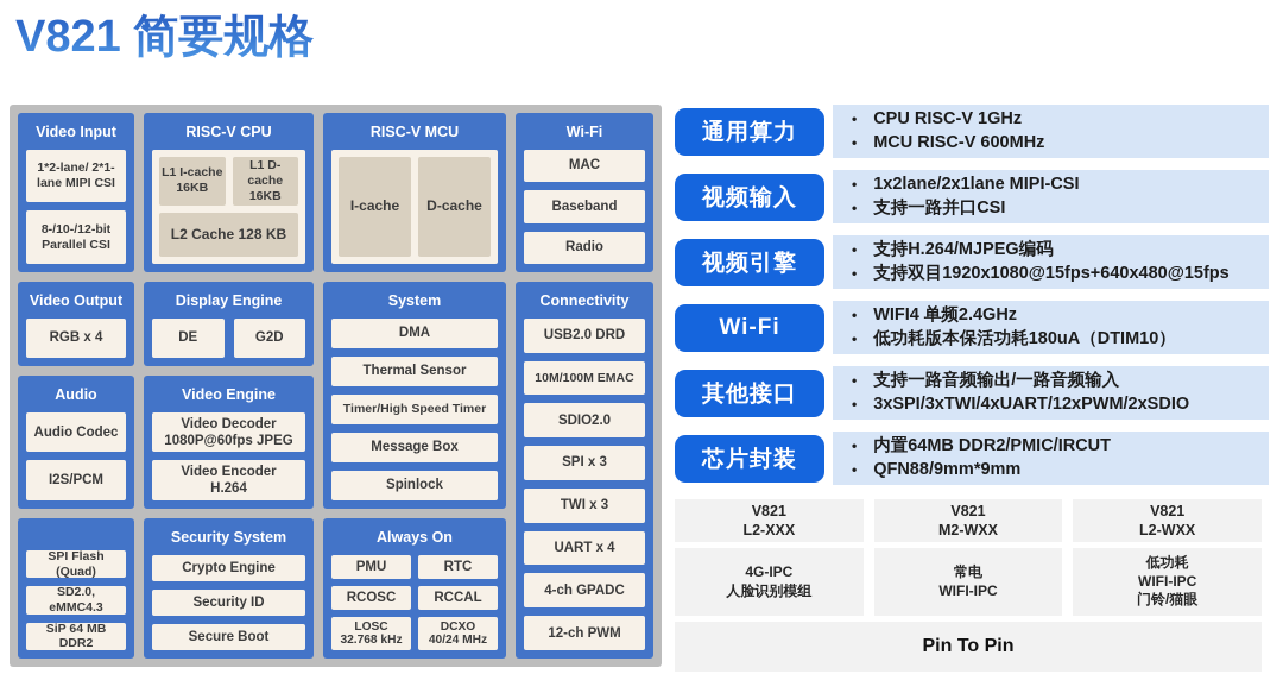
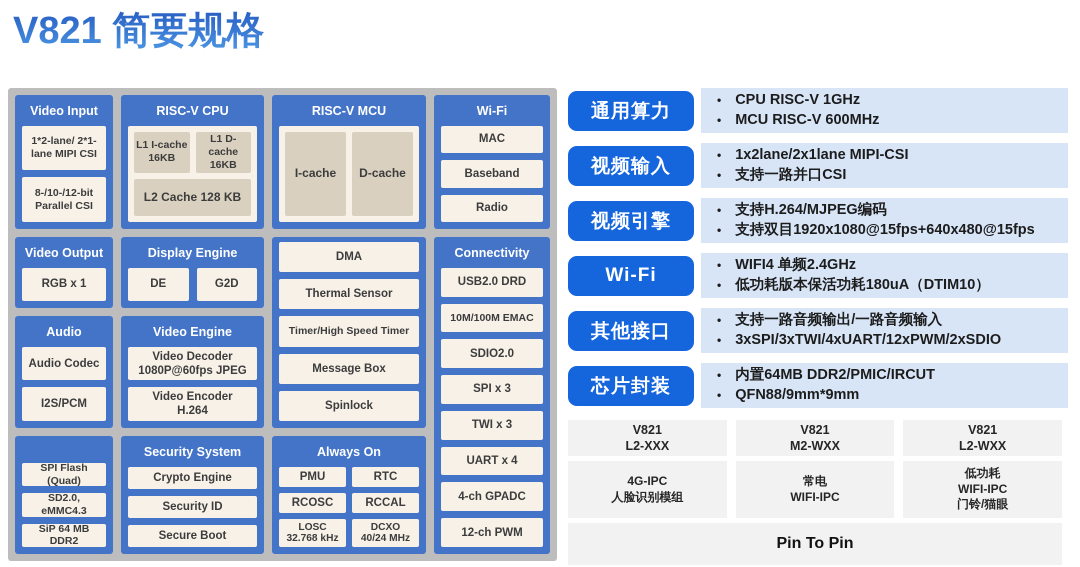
  V821 简要规格
  Video Input
  1*2-lane/ 2*1-lane MIPI CSI
  8-/10-/12-bit Parallel CSI
  RISC-V CPU
  L1 I-cache 16KB
  L1 D-cache 16KB
  L2 Cache 128 KB
  RISC-V MCU
  I-cache
  D-cache
  Wi-Fi
  MAC
  Baseband
  Radio
  Video Output
- RGB x 4
+ RGB x 1
  Display Engine
  DE
  G2D
- System
  DMA
  Thermal Sensor
  Timer/High Speed Timer
  Message Box
  Spinlock
  Connectivity
  USB2.0 DRD
  10M/100M EMAC
  SDIO2.0
  SPI x 3
  TWI x 3
  UART x 4
  4-ch GPADC
  12-ch PWM
  Audio
  Audio Codec
  I2S/PCM
  Video Engine
  Video Decoder
  1080P@60fps JPEG
  Video Encoder
  H.264
  SPI Flash (Quad)
  SD2.0, eMMC4.3
  SiP 64 MB DDR2
  Security System
  Crypto Engine
  Security ID
  Secure Boot
  Always On
  PMU
  RTC
  RCOSC
  RCCAL
  LOSC
  32.768 kHz
  DCXO
  40/24 MHz
  通用算力
  CPU RISC-V 1GHz
  MCU RISC-V 600MHz
  视频输入
  1x2lane/2x1lane MIPI-CSI
  支持一路并口CSI
  视频引擎
  支持H.264/MJPEG编码
  支持双目1920x1080@15fps+640x480@15fps
  Wi-Fi
  WIFI4 单频2.4GHz
  低功耗版本保活功耗180uA（DTIM10）
  其他接口
  支持一路音频输出/一路音频输入
  3xSPI/3xTWI/4xUART/12xPWM/2xSDIO
  芯片封装
  内置64MB DDR2/PMIC/IRCUT
  QFN88/9mm*9mm
  V821
  L2-XXX
  V821
  M2-WXX
  V821
  L2-WXX
  4G-IPC
  人脸识别模组
  常电
  WIFI-IPC
  低功耗
  WIFI-IPC
  门铃/猫眼
  Pin To Pin
